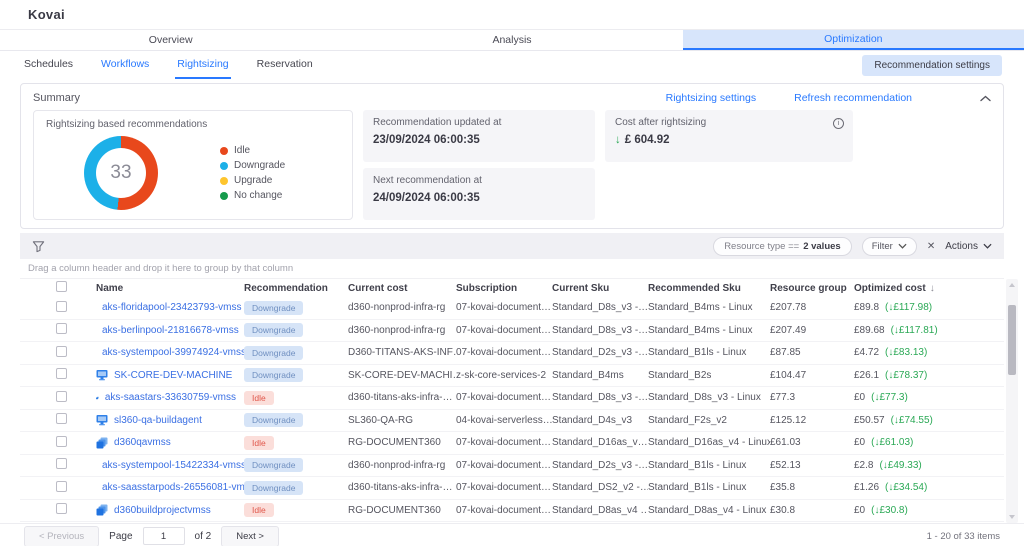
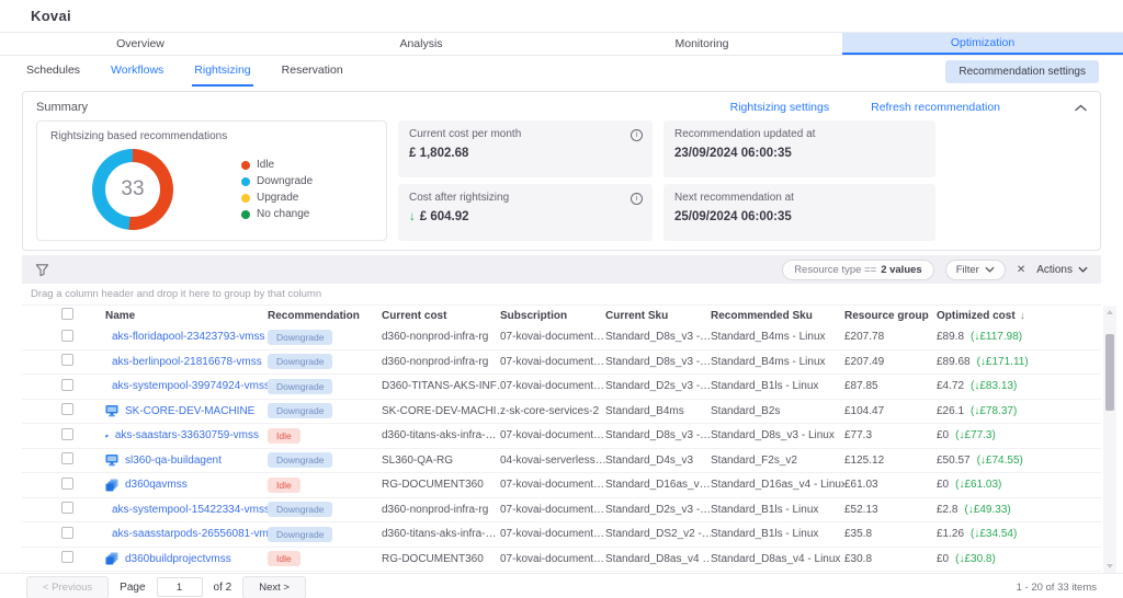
  Kovai
  Overview
  Analysis
+ Monitoring
  Optimization
  Schedules
  Workflows
  Rightsizing
  Reservation
  Recommendation settings
  Summary
  Rightsizing settings
  Refresh recommendation
  Rightsizing based recommendations
  33
  Idle
  Downgrade
  Upgrade
  No change
+ Current cost per month
+ £ 1,802.68
  Recommendation updated at
  23/09/2024 06:00:35
  Cost after rightsizing
  ↓
  £ 604.92
  Next recommendation at
- 24/09/2024 06:00:35
+ 25/09/2024 06:00:35
  Resource type ==
  2 values
  Filter
  ✕
  Actions
  Drag a column header and drop it here to group by that column
  Name
  Recommendation
  Current cost
  Subscription
  Current Sku
  Recommended Sku
  Resource group
  Optimized cost ↓
  aks-floridapool-23423793-vmss
  Downgrade
  d360-nonprod-infra-rg
  07-kovai-document…
  Standard_D8s_v3 -…
  Standard_B4ms - Linux
  £207.78
  £89.8
  (↓£117.98)
  aks-berlinpool-21816678-vmss
  Downgrade
  d360-nonprod-infra-rg
  07-kovai-document…
  Standard_D8s_v3 -…
  Standard_B4ms - Linux
  £207.49
  £89.68
- (↓£117.81)
+ (↓£171.11)
  aks-systempool-39974924-vms
  Downgrade
  D360-TITANS-AKS-INF
  07-kovai-document…
  Standard_D2s_v3 -…
  Standard_B1ls - Linux
  £87.85
  £4.72
  (↓£83.13)
  SK-CORE-DEV-MACHINE
  Downgrade
  SK-CORE-DEV-MACHI
  z-sk-core-services-2
  Standard_B4ms
  Standard_B2s
  £104.47
  £26.1
  (↓£78.37)
  aks-saastars-33630759-vmss
  Idle
  d360-titans-aks-infra-…
  07-kovai-document…
  Standard_D8s_v3 -…
  Standard_D8s_v3 - Linux
  £77.3
  £0
  (↓£77.3)
  sl360-qa-buildagent
  Downgrade
  SL360-QA-RG
  04-kovai-serverless…
  Standard_D4s_v3
  Standard_F2s_v2
  £125.12
  £50.57
  (↓£74.55)
  d360qavmss
  Idle
  RG-DOCUMENT360
  07-kovai-document…
  Standard_D16as_v…
  Standard_D16as_v4 - Linux
  £61.03
  £0
  (↓£61.03)
  aks-systempool-15422334-vms
  Downgrade
  d360-nonprod-infra-rg
  07-kovai-document…
  Standard_D2s_v3 -…
  Standard_B1ls - Linux
  £52.13
  £2.8
  (↓£49.33)
  aks-saasstarpods-26556081-vm
  Downgrade
  d360-titans-aks-infra-…
  07-kovai-document…
  Standard_DS2_v2 -…
  Standard_B1ls - Linux
  £35.8
  £1.26
  (↓£34.54)
  d360buildprojectvmss
  Idle
  RG-DOCUMENT360
  07-kovai-document…
  Standard_D8as_v4 …
  Standard_D8as_v4 - Linux
  £30.8
  £0
  (↓£30.8)
  < Previous
  Page
  1
  of 2
  Next >
  1 - 20 of 33 items
